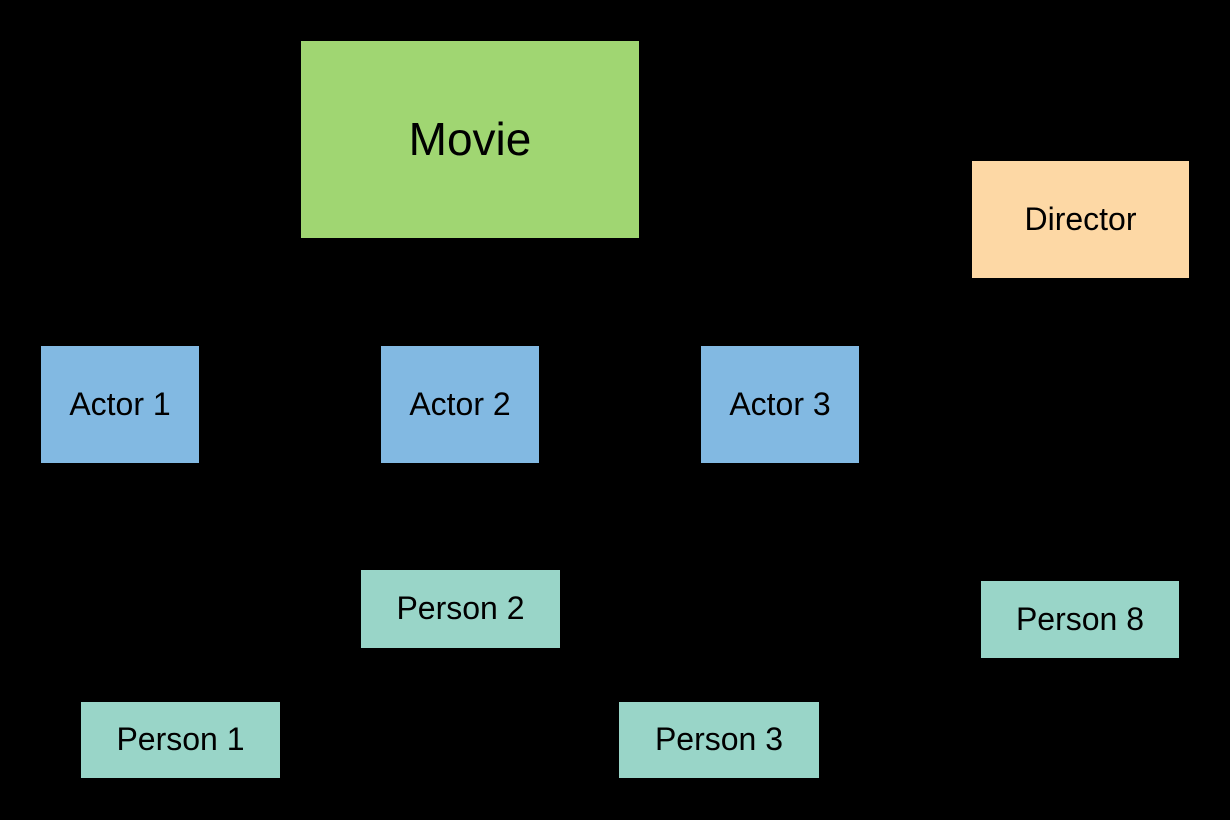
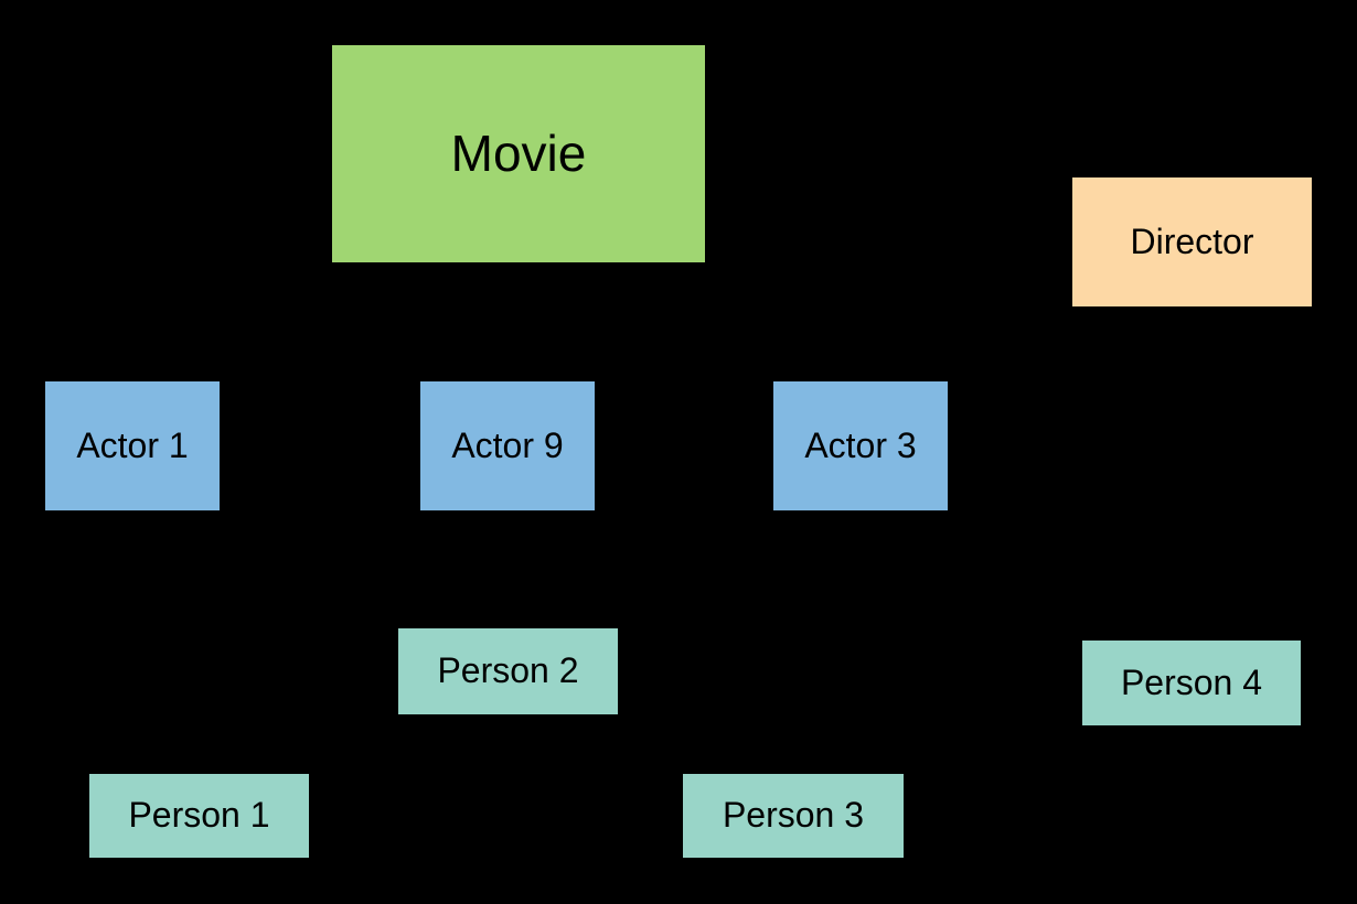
  Movie
  Director
  Actor 1
- Actor 2
+ Actor 9
  Actor 3
  Person 1
  Person 2
  Person 3
- Person 8
+ Person 4
